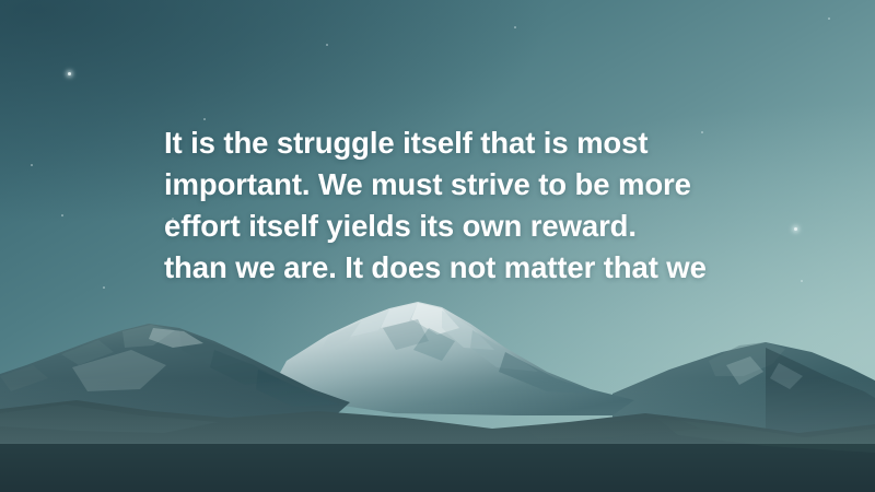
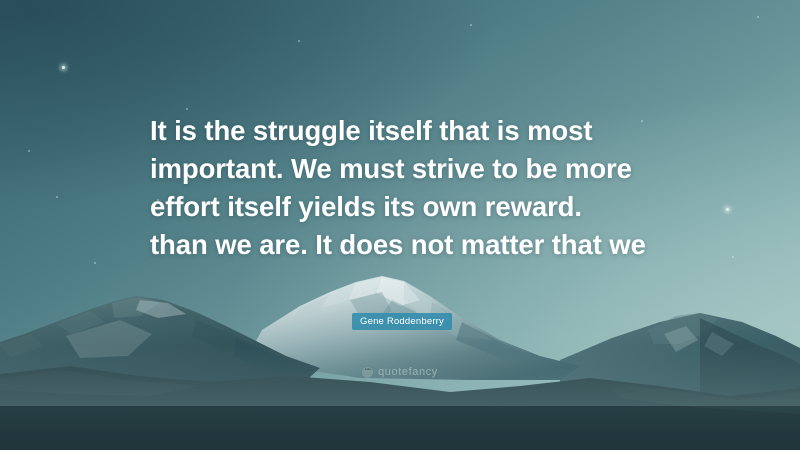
  It is the struggle itself that is most
  important. We must strive to be more
  effort itself yields its own reward.
  than we are. It does not matter that we
+ Gene Roddenberry
+ quotefancy
